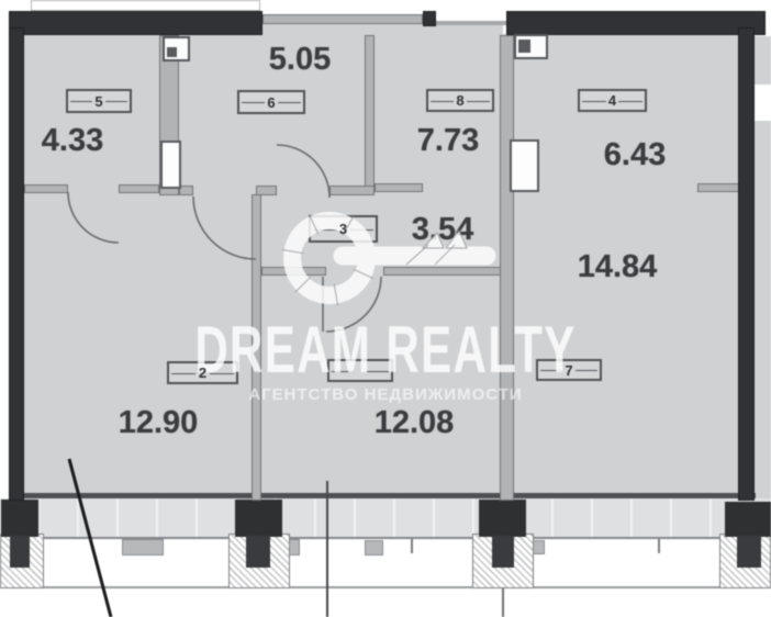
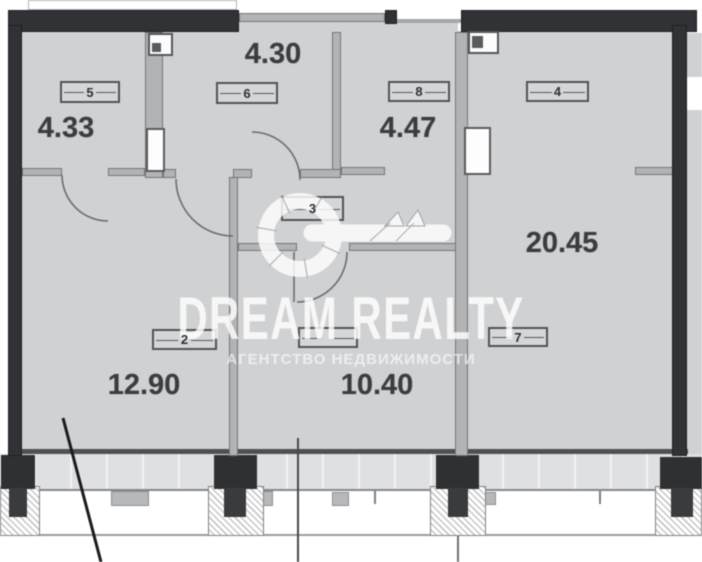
  5
  6
  8
  4
  3
  2
  7
  4.33
- 5.05
+ 4.30
- 7.73
+ 4.47
- 6.43
- 3.54
  12.90
- 12.08
+ 10.40
- 14.84
+ 20.45
  DREAM REALTY
  АГЕНТСТВО НЕДВИЖИМОСТИ
